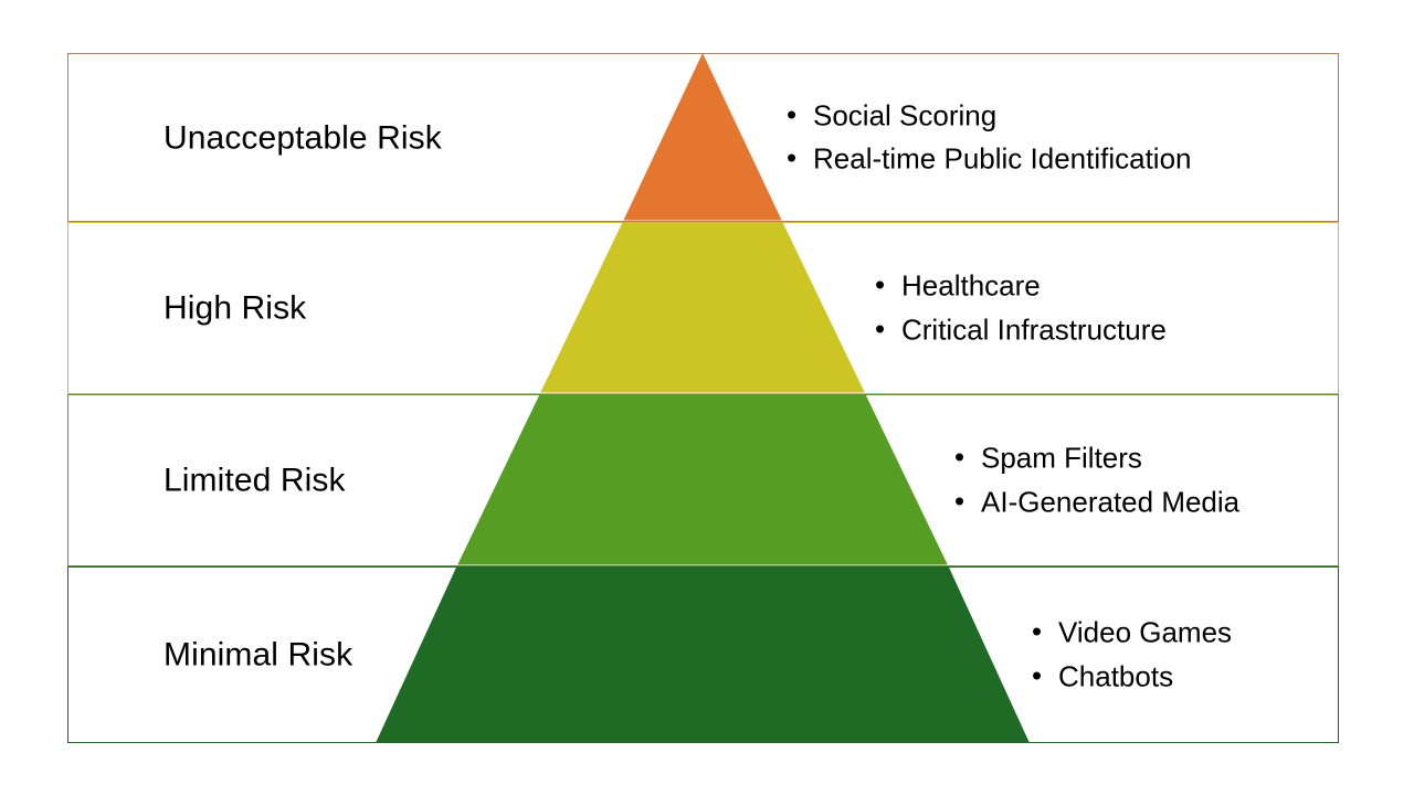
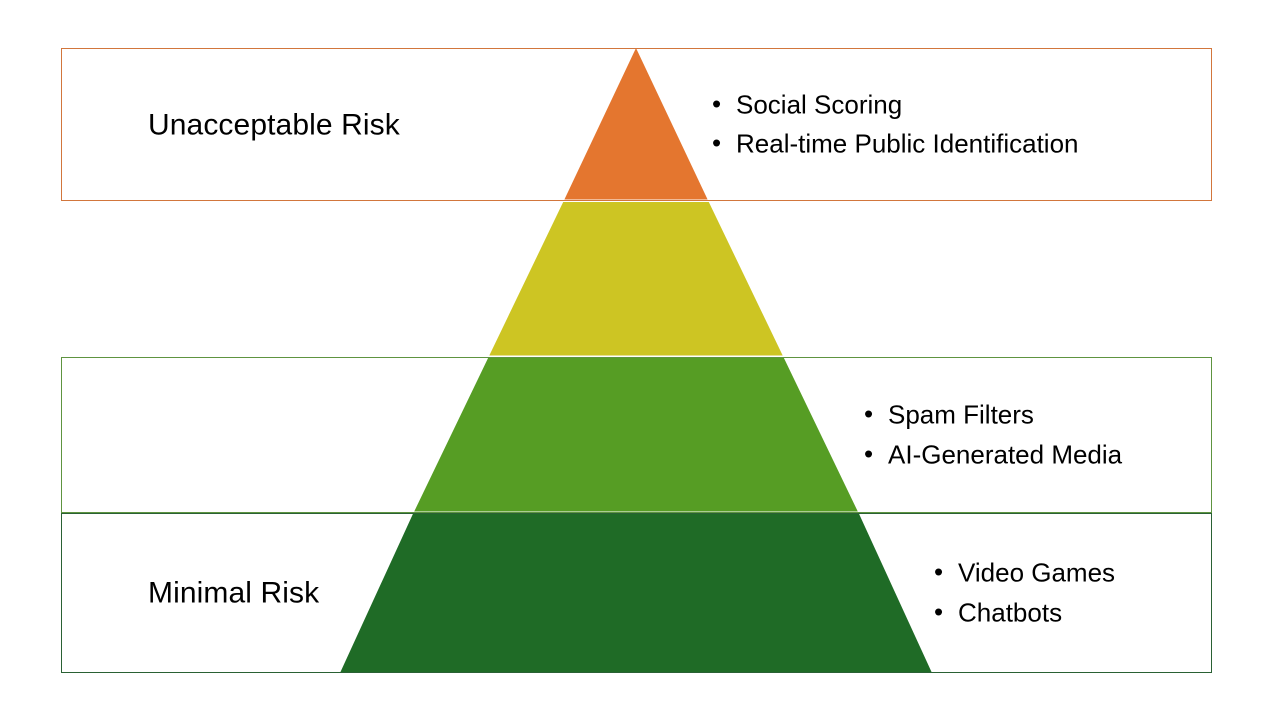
  Unacceptable Risk
  Social Scoring
  Real-time Public Identification
- High Risk
- Healthcare
- Critical Infrastructure
- Limited Risk
  Spam Filters
  AI-Generated Media
  Minimal Risk
  Video Games
  Chatbots
